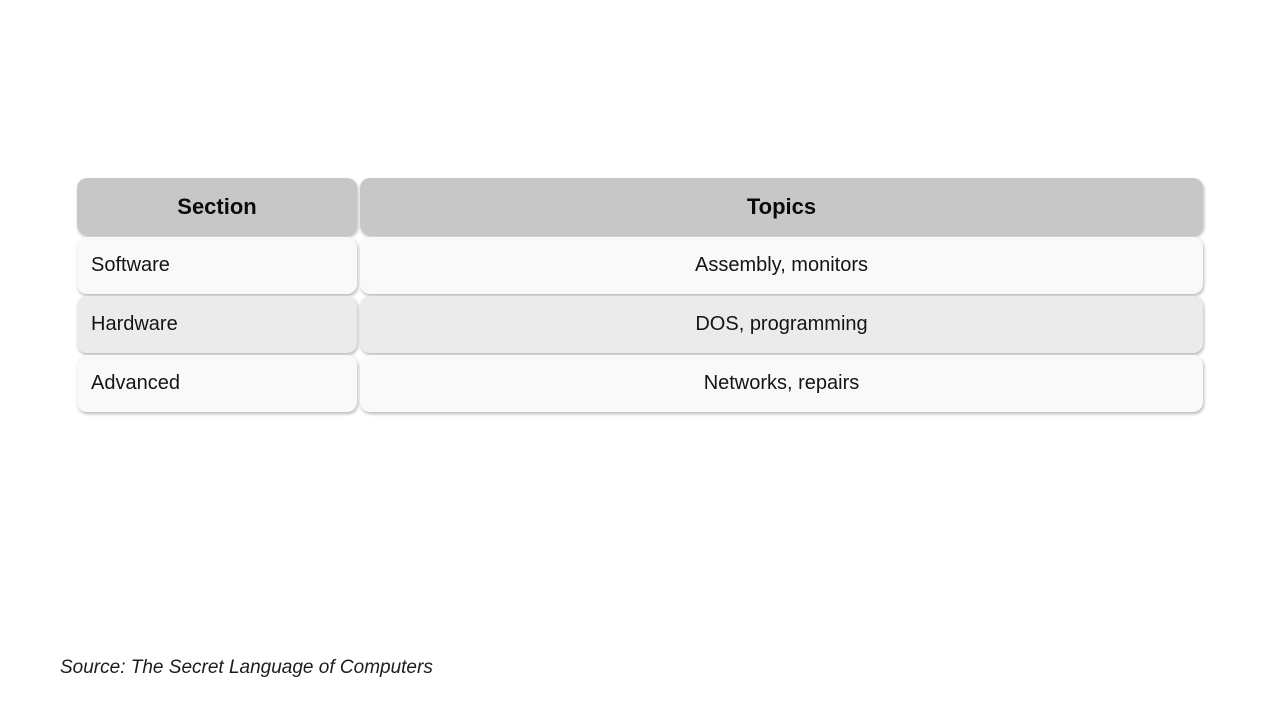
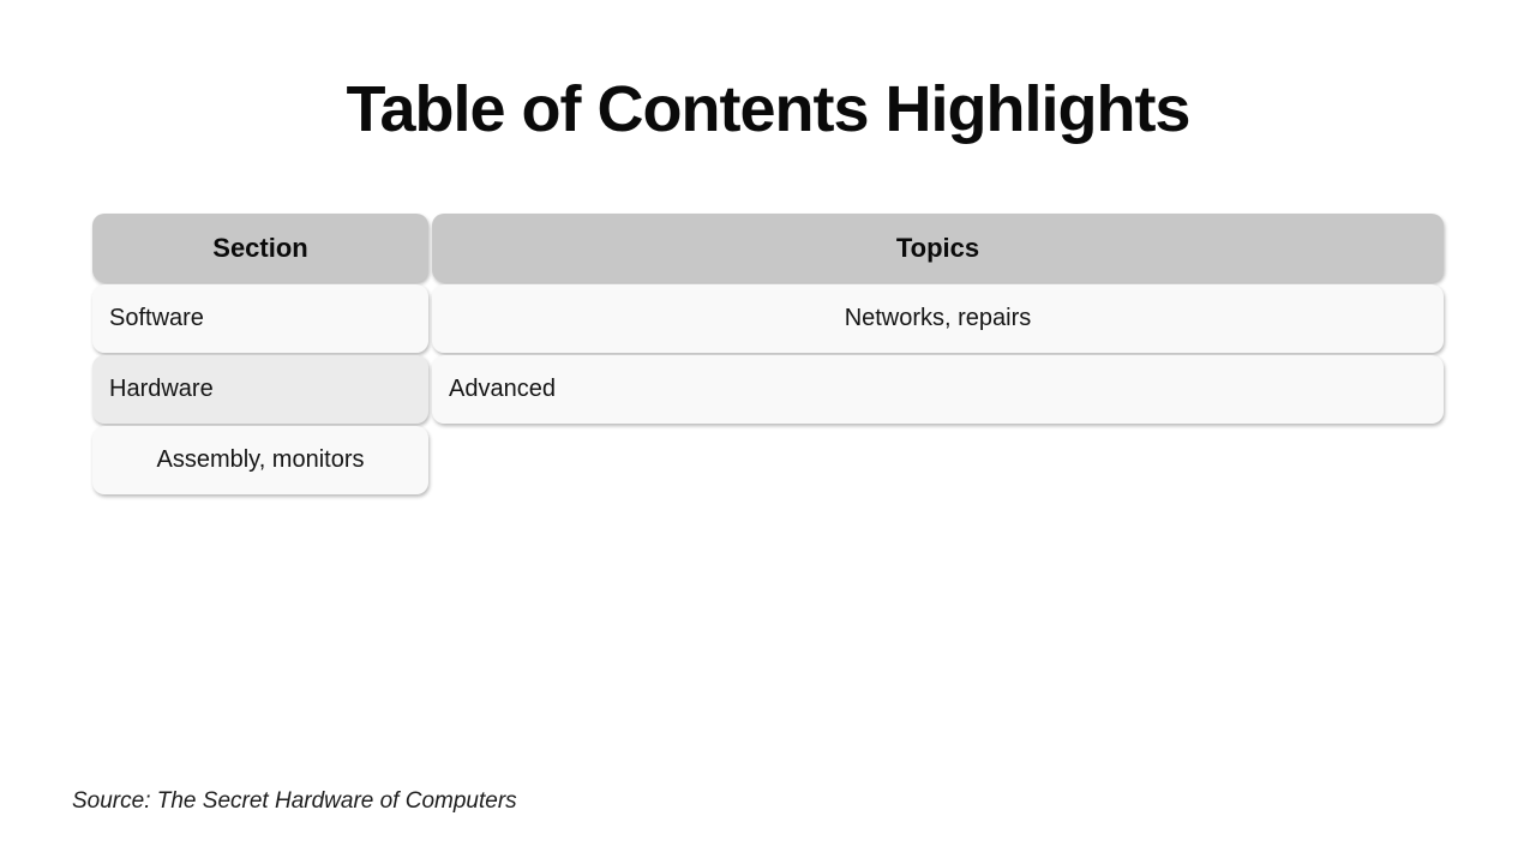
+ Table of Contents Highlights
  Section
  Topics
  Software
- Assembly, monitors
+ Networks, repairs
  Hardware
- DOS, programming
  Advanced
- Networks, repairs
+ Assembly, monitors
- Source: The Secret Language of Computers
+ Source: The Secret Hardware of Computers
